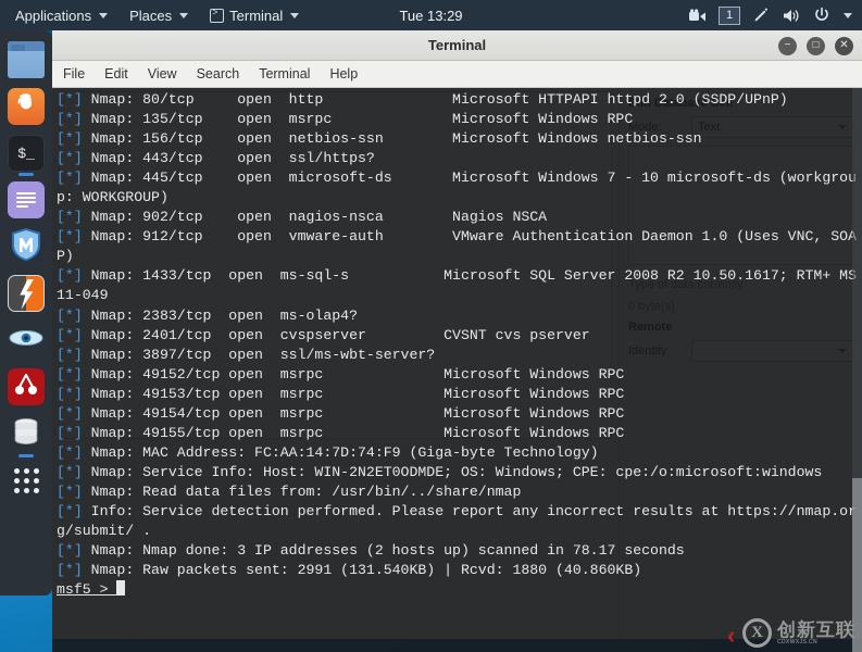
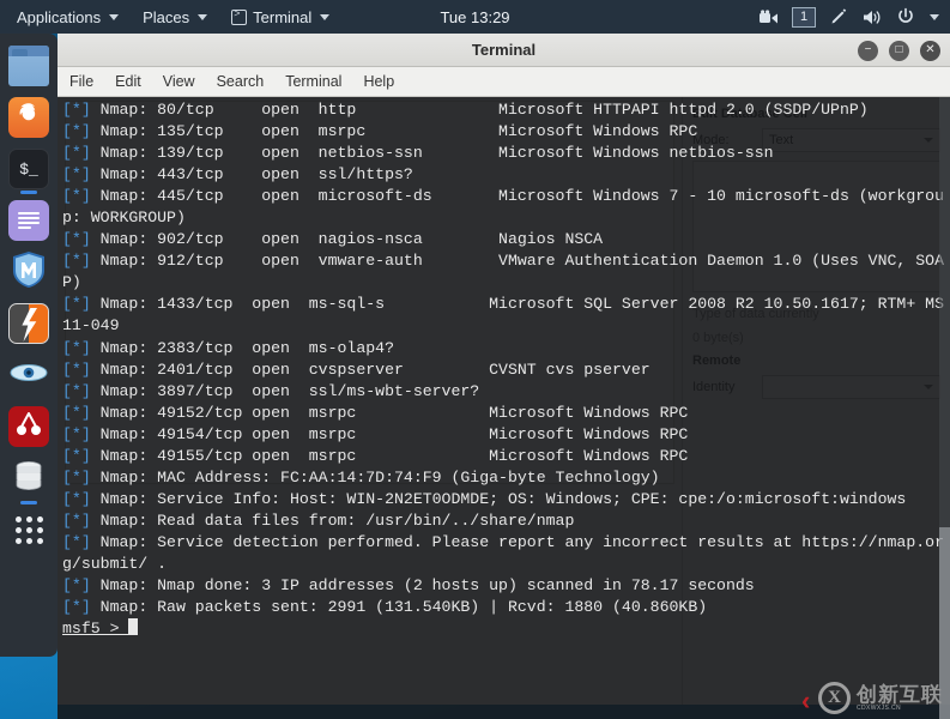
  Terminal
  −
  □
  ✕
  File
  Edit
  View
  Search
  Terminal
  Help
  [*] Nmap: 80/tcp open http Microsoft HTTPAPI httpd 2.0 (SSDP/UPnP)
  [*] Nmap: 135/tcp open msrpc Microsoft Windows RPC
- [*] Nmap: 156/tcp open netbios-ssn Microsoft Windows netbios-ssn
+ [*] Nmap: 139/tcp open netbios-ssn Microsoft Windows netbios-ssn
  [*] Nmap: 443/tcp open ssl/https?
  [*] Nmap: 445/tcp open microsoft-ds Microsoft Windows 7 - 10 microsoft-ds (workgroup: WORKGROUP)
  [*] Nmap: 902/tcp open nagios-nsca Nagios NSCA
  [*] Nmap: 912/tcp open vmware-auth VMware Authentication Daemon 1.0 (Uses VNC, SOAP)
  [*] Nmap: 1433/tcp open ms-sql-s Microsoft SQL Server 2008 R2 10.50.1617; RTM+ MS11-049
  [*] Nmap: 2383/tcp open ms-olap4?
  [*] Nmap: 2401/tcp open cvspserver CVSNT cvs pserver
  [*] Nmap: 3897/tcp open ssl/ms-wbt-server?
  [*] Nmap: 49152/tcp open msrpc Microsoft Windows RPC
- [*] Nmap: 49153/tcp open msrpc Microsoft Windows RPC
  [*] Nmap: 49154/tcp open msrpc Microsoft Windows RPC
  [*] Nmap: 49155/tcp open msrpc Microsoft Windows RPC
  [*] Nmap: MAC Address: FC:AA:14:7D:74:F9 (Giga-byte Technology)
  [*] Nmap: Service Info: Host: WIN-2N2ET0ODMDE; OS: Windows; CPE: cpe:/o:microsoft:windows
  [*] Nmap: Read data files from: /usr/bin/../share/nmap
- [*] Info: Service detection performed. Please report any incorrect results at https://nmap.org/submit/ .
+ [*] Nmap: Service detection performed. Please report any incorrect results at https://nmap.org/submit/ .
  [*] Nmap: Nmap done: 3 IP addresses (2 hosts up) scanned in 78.17 seconds
  [*] Nmap: Raw packets sent: 2991 (131.540KB) | Rcvd: 1880 (40.860KB)
  msf5 >
  $_
  Applications
  Places
  Terminal
  Tue 13:29
  1
  ‹
  X
  创新互联
